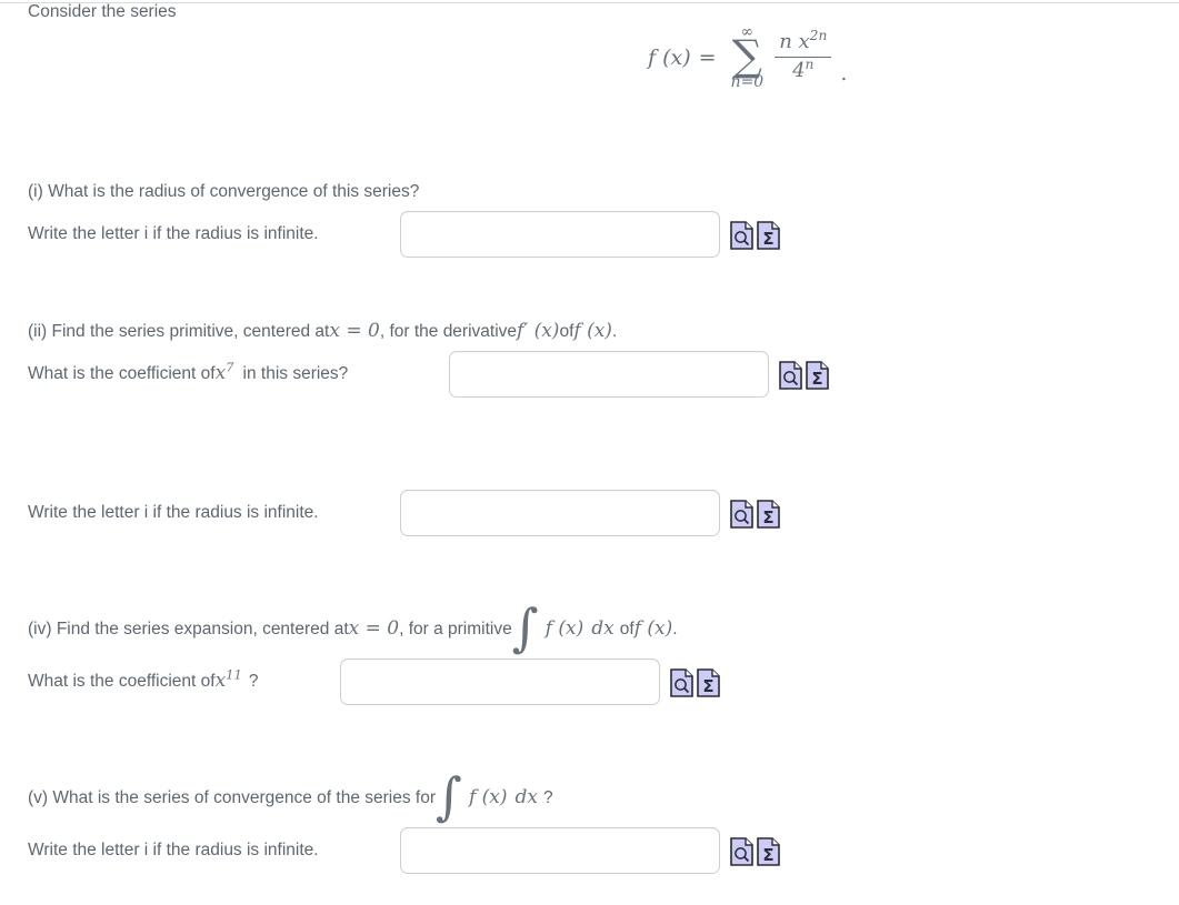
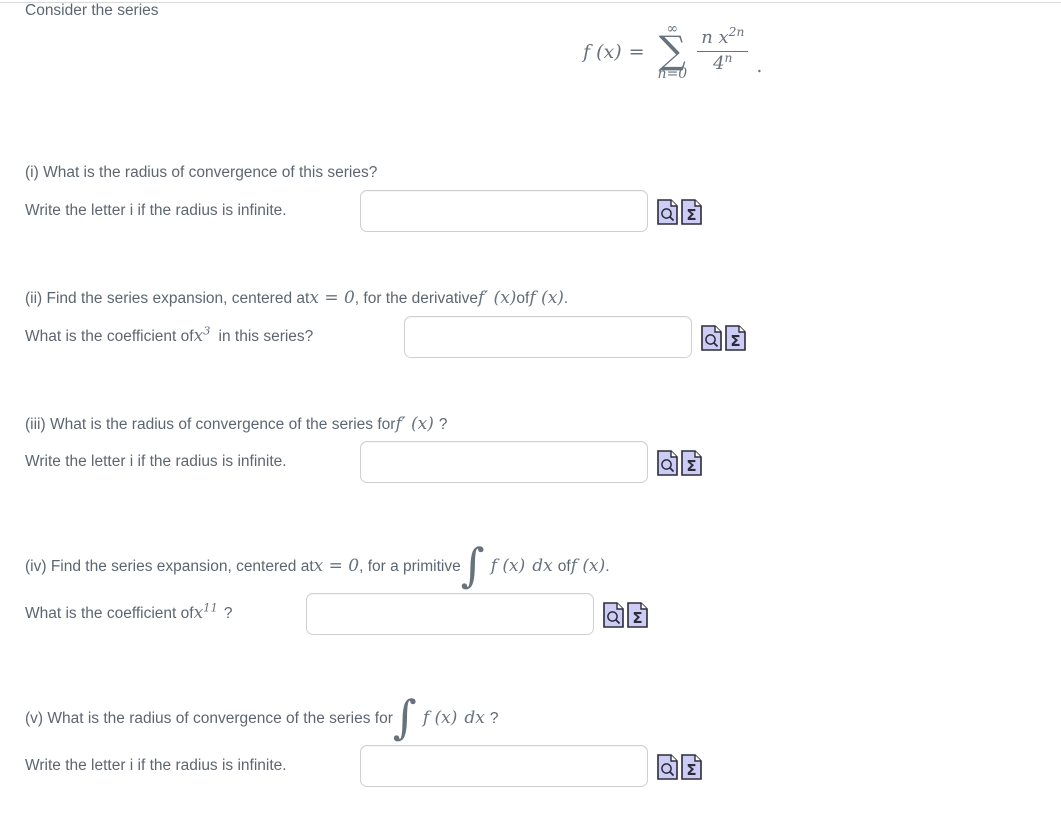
  Consider the series
  f (x)
  =
  ∞
  ∑
  n=0
  n x2n
  4n
  .
  (i) What is the radius of convergence of this series?
  Write the letter i if the radius is infinite.
  Σ
- (ii) Find the series primitive, centered at x = 0, for the derivative f′ (x) of f (x).
+ (ii) Find the series expansion, centered at x = 0, for the derivative f′ (x) of f (x).
- What is the coefficient of x7 in this series?
+ What is the coefficient of x3 in this series?
  Σ
+ (iii) What is the radius of convergence of the series for f′ (x) ?
  Write the letter i if the radius is infinite.
  Σ
  (iv) Find the series expansion, centered at x = 0, for a primitive ∫ f (x) dx of f (x).
  What is the coefficient of x11 ?
  Σ
- (v) What is the series of convergence of the series for ∫ f (x) dx ?
+ (v) What is the radius of convergence of the series for ∫ f (x) dx ?
  Write the letter i if the radius is infinite.
  Σ
